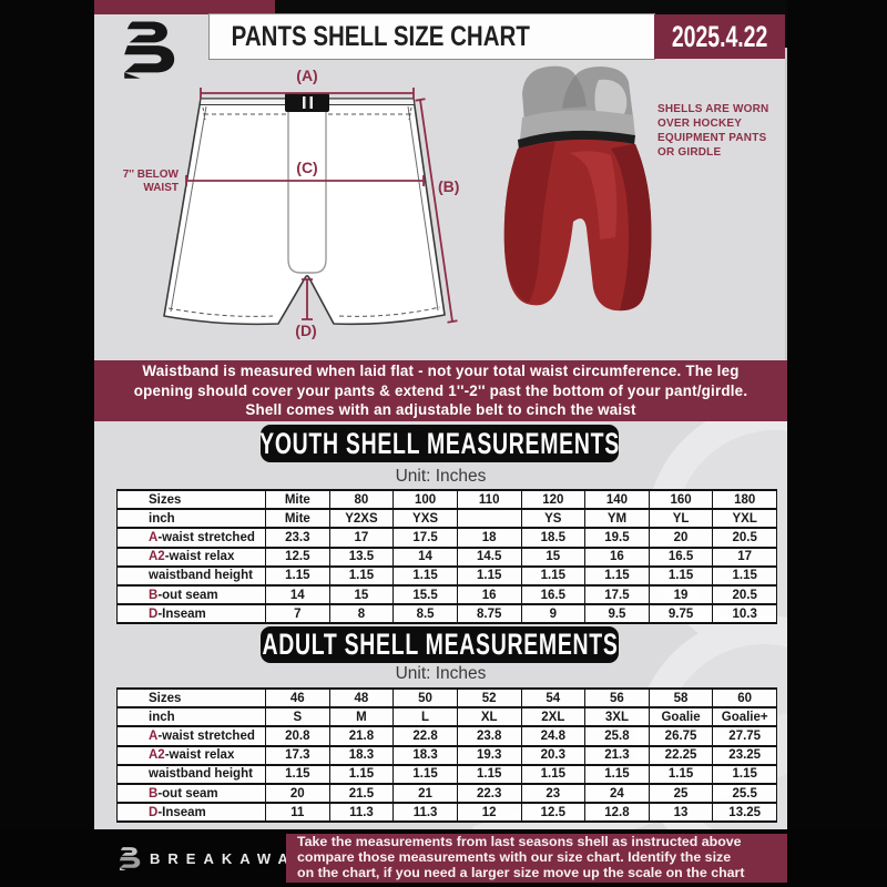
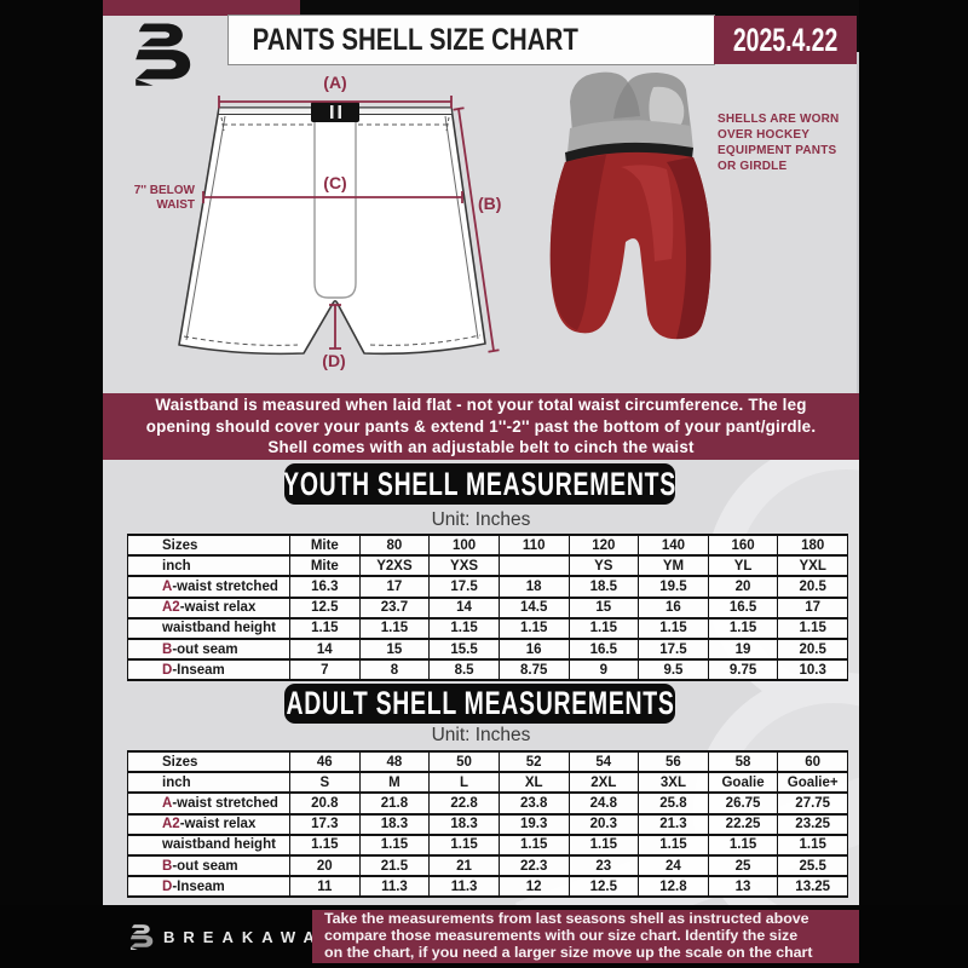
  PANTS SHELL SIZE CHART
  2025.4.22
  (A)
  (B)
  (C)
  (D)
  7'' BELOW
  WAIST
  SHELLS ARE WORN
  OVER HOCKEY
  EQUIPMENT PANTS
  OR GIRDLE
  Waistband is measured when laid flat - not your total waist circumference. The leg
  opening should cover your pants & extend 1''-2'' past the bottom of your pant/girdle.
  Shell comes with an adjustable belt to cinch the waist
  YOUTH SHELL MEASUREMENTS
  Unit: Inches
  Sizes	Mite	80	100	110	120	140	160	180
  inch	Mite	Y2XS	YXS		YS	YM	YL	YXL
- A-waist stretched	23.3	17	17.5	18	18.5	19.5	20	20.5
+ A-waist stretched	16.3	17	17.5	18	18.5	19.5	20	20.5
- A2-waist relax	12.5	13.5	14	14.5	15	16	16.5	17
+ A2-waist relax	12.5	23.7	14	14.5	15	16	16.5	17
  waistband height	1.15	1.15	1.15	1.15	1.15	1.15	1.15	1.15
  B-out seam	14	15	15.5	16	16.5	17.5	19	20.5
  D-Inseam	7	8	8.5	8.75	9	9.5	9.75	10.3
  ADULT SHELL MEASUREMENTS
  Unit: Inches
  Sizes	46	48	50	52	54	56	58	60
  inch	S	M	L	XL	2XL	3XL	Goalie	Goalie+
  A-waist stretched	20.8	21.8	22.8	23.8	24.8	25.8	26.75	27.75
  A2-waist relax	17.3	18.3	18.3	19.3	20.3	21.3	22.25	23.25
  waistband height	1.15	1.15	1.15	1.15	1.15	1.15	1.15	1.15
  B-out seam	20	21.5	21	22.3	23	24	25	25.5
  D-Inseam	11	11.3	11.3	12	12.5	12.8	13	13.25
  BREAKAW
  Take the measurements from last seasons shell as instructed above
  compare those measurements with our size chart. Identify the size
  on the chart, if you need a larger size move up the scale on the chart
